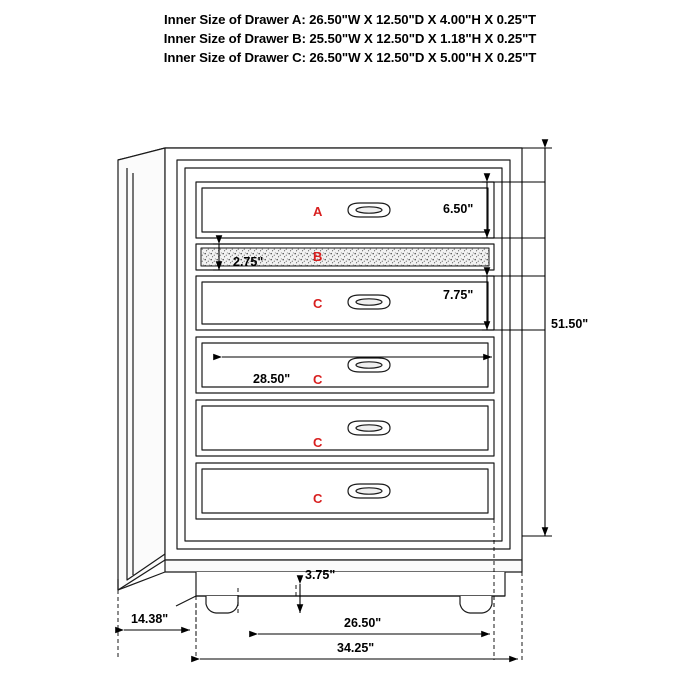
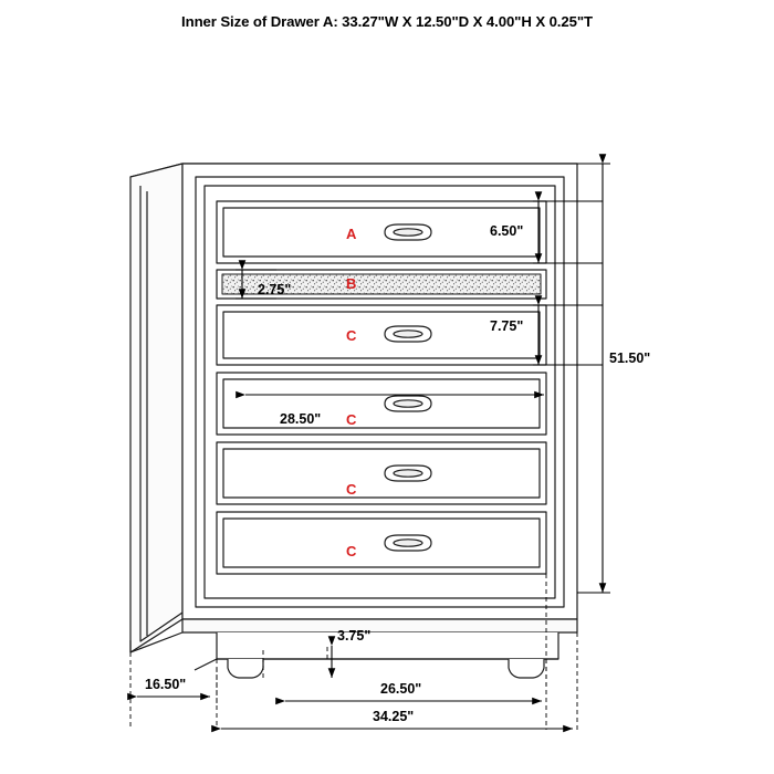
- Inner Size of Drawer A: 26.50"W X 12.50"D X 4.00"H X 0.25"T
+ Inner Size of Drawer A: 33.27"W X 12.50"D X 4.00"H X 0.25"T
- Inner Size of Drawer B: 25.50"W X 12.50"D X 1.18"H X 0.25"T
- Inner Size of Drawer C: 26.50"W X 12.50"D X 5.00"H X 0.25"T
  A
  B
  C
  C
  C
  C
  6.50"
  2.75"
  7.75"
  51.50"
  28.50"
  3.75"
- 14.38"
+ 16.50"
  26.50"
  34.25"
